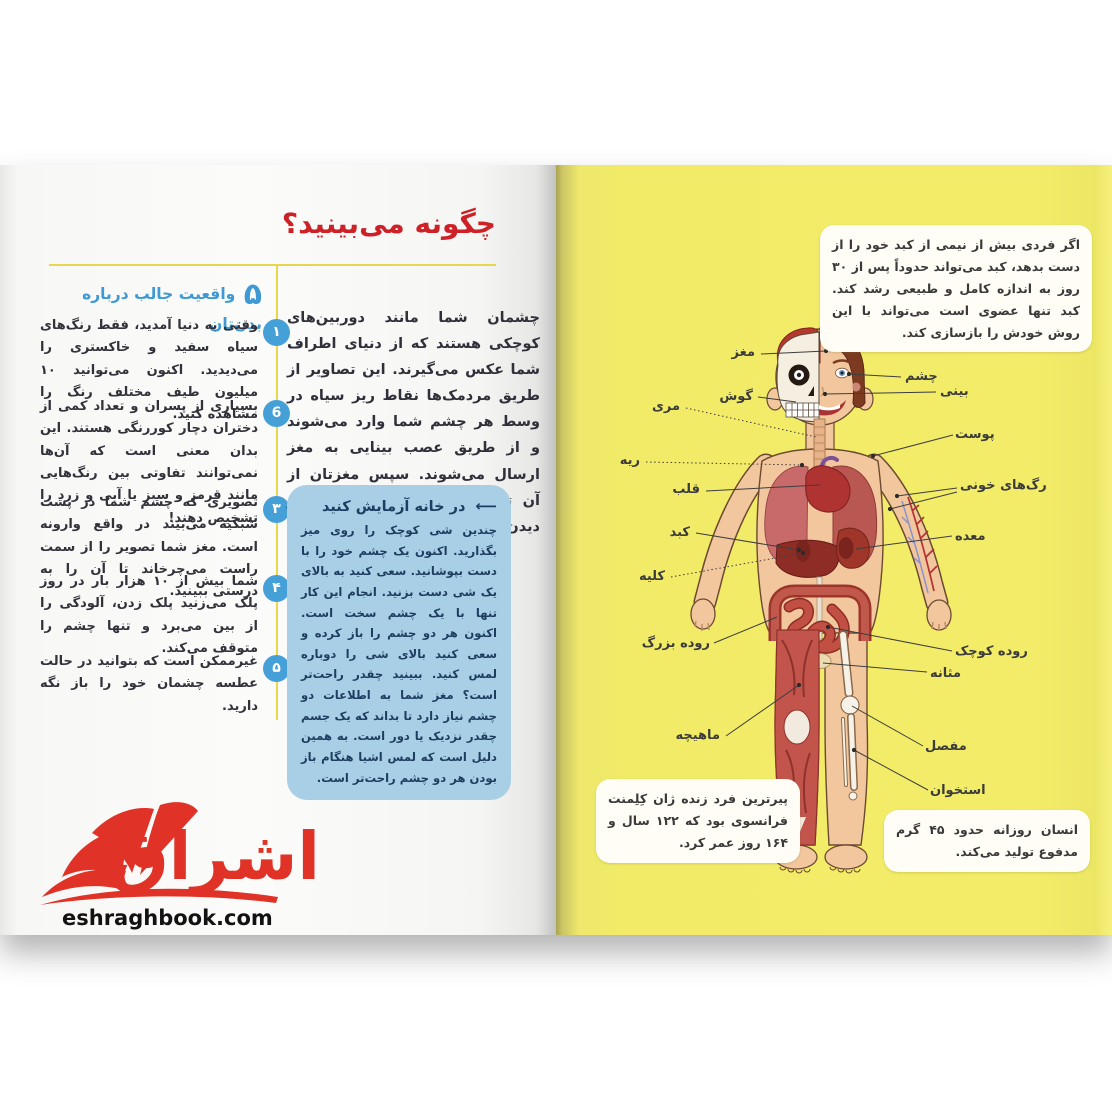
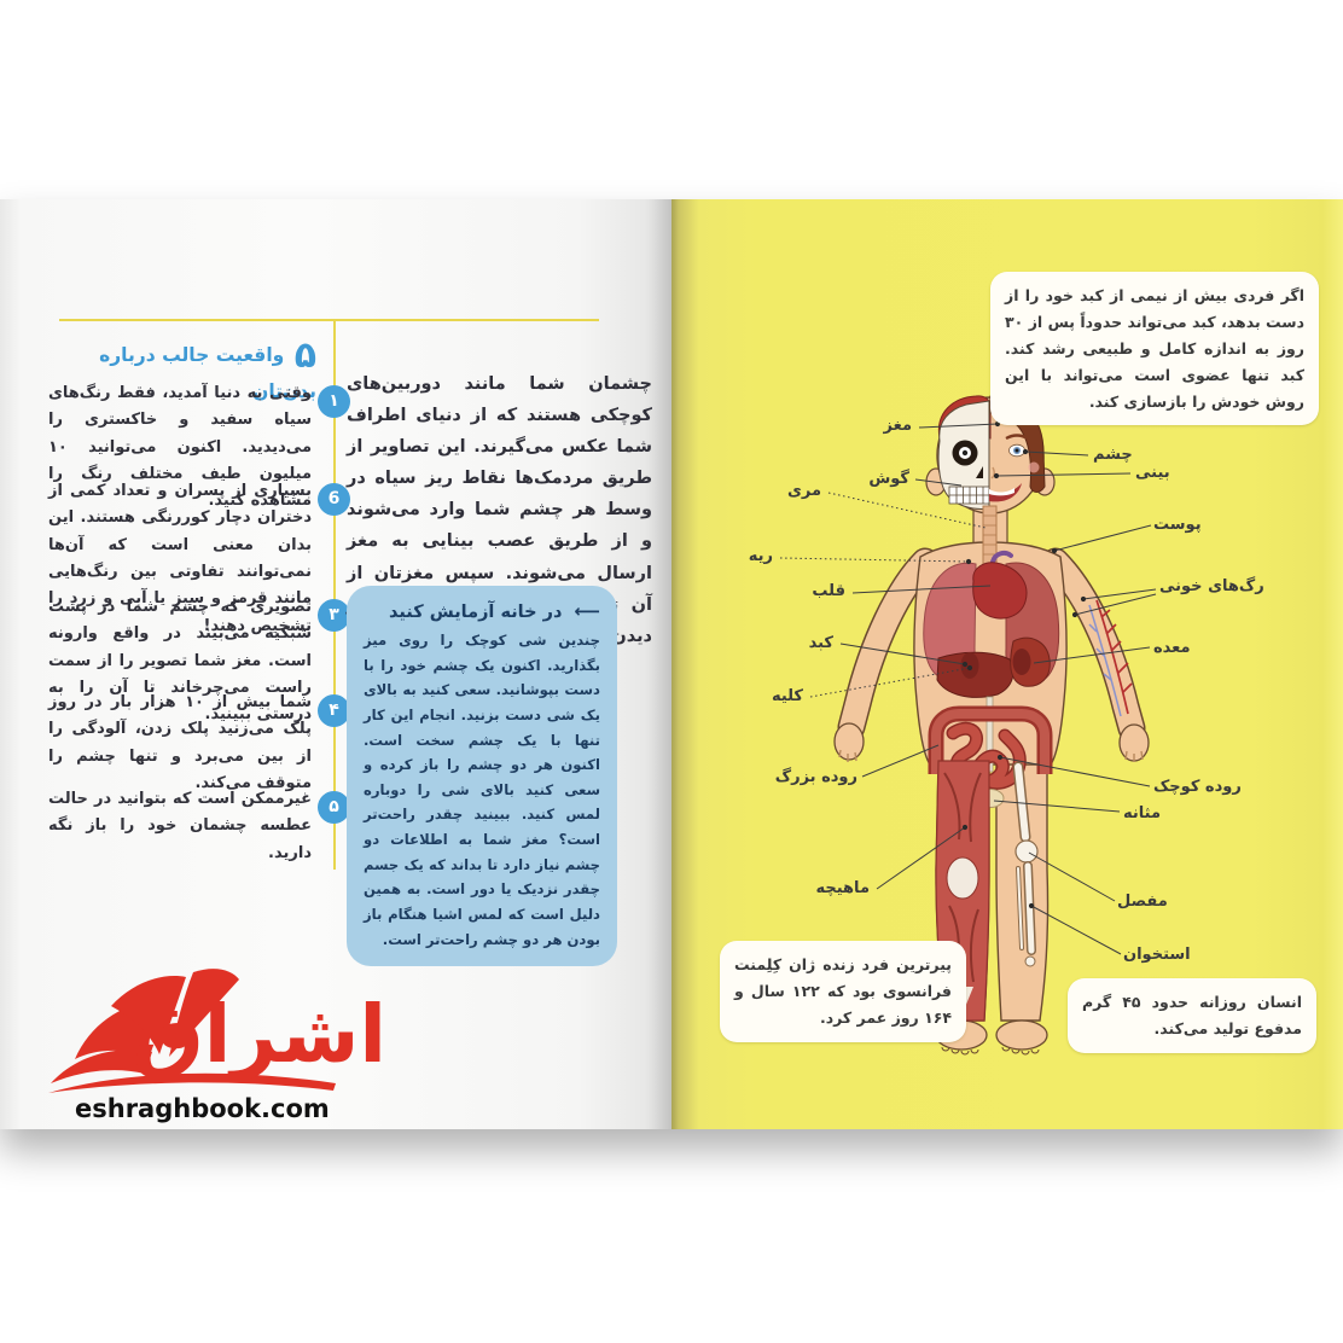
- چگونه میبینید؟
  ۵ واقعیت جالب درباره بدن‌تان
  ۱
  وقتی به دنیا آمدید، فقط رنگ‌های سیاه سفید و خاکستری را می‌دیدید. اکنون می‌توانید ۱۰ میلیون طیف مختلف رنگ را مشاهده کنید.
  6
  بسیاری از پسران و تعداد کمی از دختران دچار کوررنگی هستند. این بدان معنی است که آن‌ها نمی‌توانند تفاوتی بین رنگ‌هایی مانند قرمز و سبز یا آبی و زرد را تشخیص دهند!
  ۳
  تصویری که چشم شما در پشت شبکیه می‌بیند در واقع وارونه است. مغز شما تصویر را از سمت راست می‌چرخاند تا آن را به درستی ببینید.
  ۴
  شما بیش از ۱۰ هزار بار در روز پلک می‌زنید پلک زدن، آلودگی را از بین می‌برد و تنها چشم را متوقف می‌کند.
  ۵
  غیرممکن است که بتوانید در حالت عطسه چشمان خود را باز نگه دارید.
  شمان شما مانند دوربین‌هایوچکی هستند که از دنیای اطراف شما عکس می‌گیرند. این تصاویر ازریق مردمک‌ها نقاط ریز سیاه درسط هر چشم شما وارد می‌شوند از طریق عصب بینایی به مغزرسال می‌شوند. سپس مغزتان ازنیدن
  ⟵ در خانه آزمایش کنید
  چندین شی کوچک را روی میز بگذارید. اکنون یک چشم خود را با دست بپوشانید. سعی کنید به بالای یک شی دست بزنید. انجام این کار تنها با یک چشم سخت است. اکنون هر دو چشم را باز کرده و سعی کنید بالای شی را دوباره لمس کنید. ببینید چقدر راحت‌تر است؟ مغز شما به اطلاعات دو چشم نیاز دارد تا بداند که یک جسم چقدر نزدیک یا دور است. به همین دلیل است که لمس اشیا هنگام باز بودن هر دو چشم راحت‌تر است.
  اشراق
  eshraghbook.com
  اگر فردی بیش از نیمی از کبد خود را از دست بدهد، کبد می‌تواند حدوداً پس از ۳۰ روز به اندازه کامل و طبیعی رشد کند. کبد تنها عضوی است می‌تواند با این روش خودش را بازسازی کند.
  پیرترین فرد زنده ژان کِلِمنت فرانسوی بود که ۱۲۲ سال و ۱۶۴ روز عمر کرد.
  انسان روزانه حدود ۴۵ گرم مدفوع تولید می‌کند.
  مغز
  گوش
  مری
  ریه
  قلب
  کبد
  کلیه
  روده بزرگ
  ماهیچه
  چشم
  بینی
  پوست
  رگ‌های خونی
  معده
  روده کوچک
  مثانه
  مفصل
  استخوان
